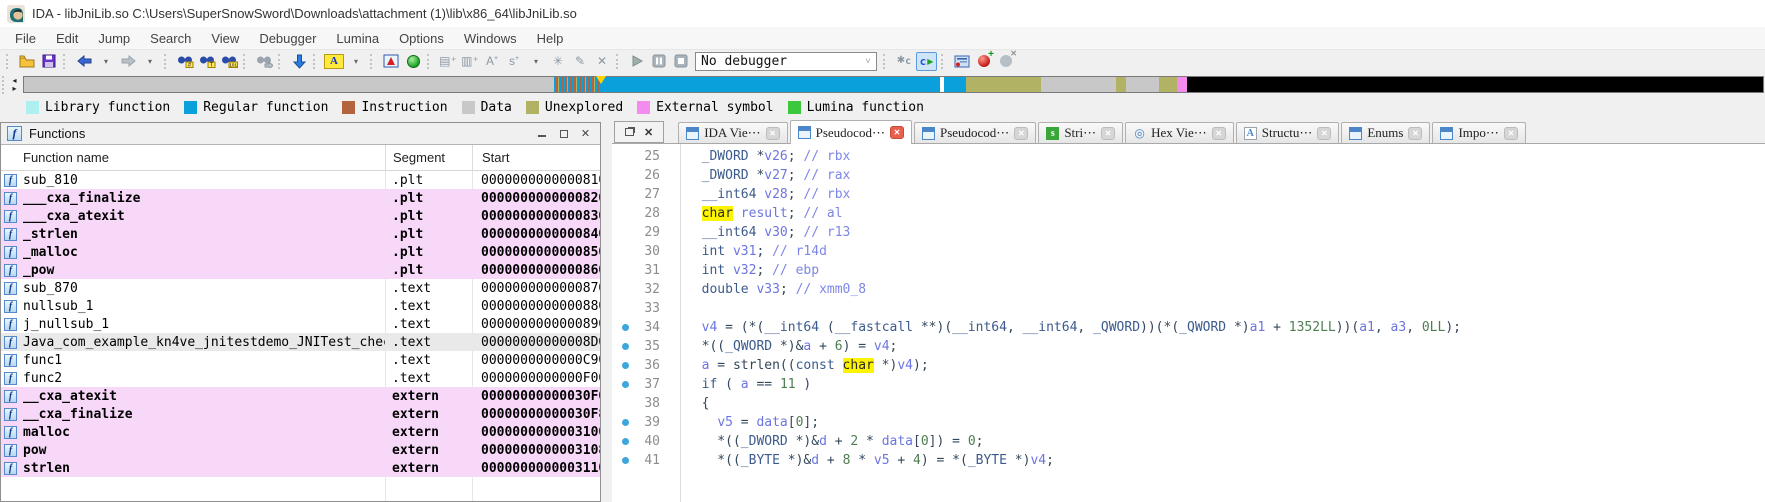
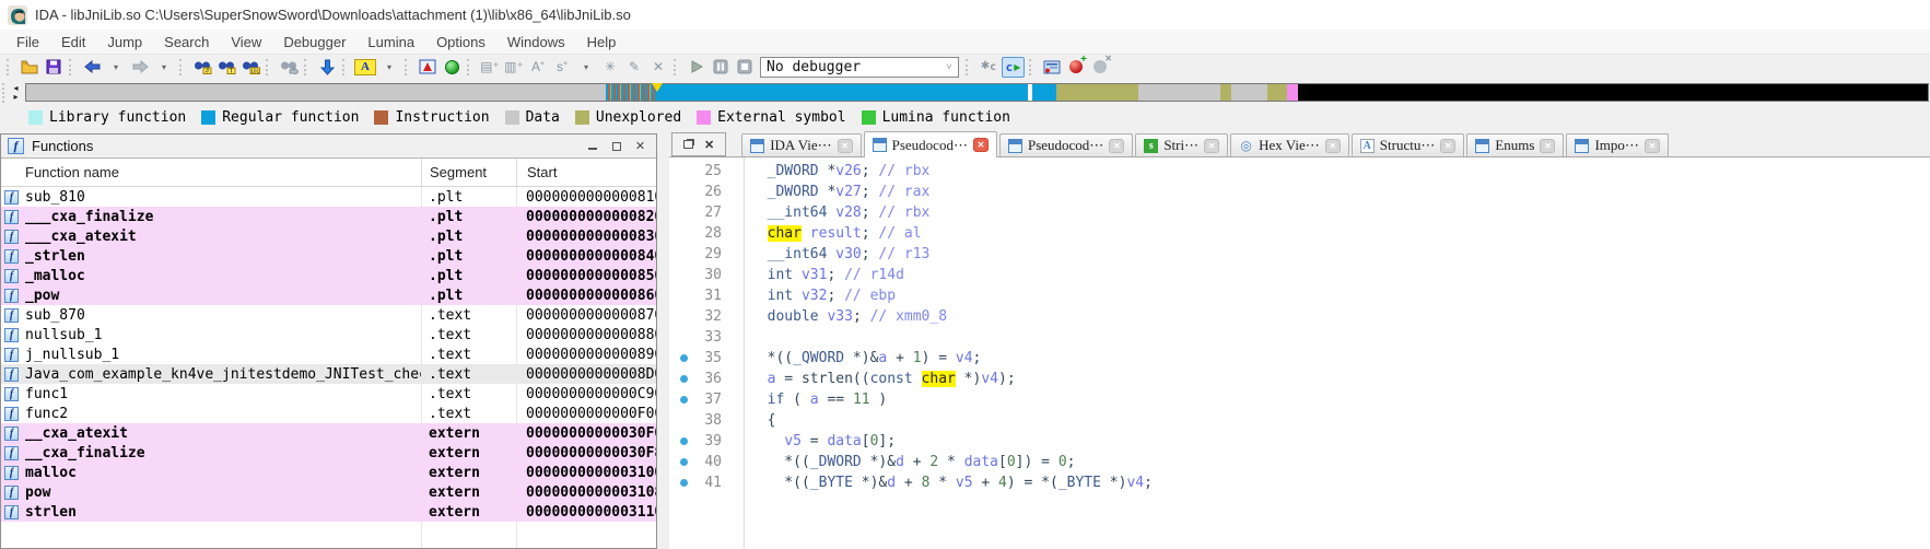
  IDA - libJniLib.so C:\Users\SuperSnowSword\Downloads\attachment (1)\lib\x86_64\libJniLib.so
  File
  Edit
  Jump
  Search
  View
  Debugger
  Lumina
  Options
  Windows
  Help
  ▾
  ▾
  A
  ▾
  ▤⁺
  ▥⁺
  A⁺
  s⁺
  ▾
  ✳
  ✎
  ✕
  No debugger
  ˅
  ✱
  c
  c
  ▶
  ◂
  ▸
  Library function
  Regular function
  Instruction
  Data
  Unexplored
  External symbol
  Lumina function
  Functions
  ✕
  Function name
  Segment
  Start
  sub_810
  .plt
  000000000000081
  ___cxa_finalize
  .plt
  000000000000082
  ___cxa_atexit
  .plt
  000000000000083
  _strlen
  .plt
  000000000000084
  _malloc
  .plt
  000000000000085
  _pow
  .plt
  000000000000086
  sub_870
  .text
  000000000000087
  nullsub_1
  .text
  000000000000088
  j_nullsub_1
  .text
  000000000000089
  Java_com_example_kn4ve_jnitestdemo_JNITest_che
  .text
  00000000000008D
  func1
  .text
  0000000000000C9
  func2
  .text
  0000000000000F0
  __cxa_atexit
  extern
  00000000000030F
  __cxa_finalize
  extern
  00000000000030F
  malloc
  extern
  000000000000310
  pow
  extern
  000000000000310
  strlen
  extern
  000000000000311
  ✕
  IDA Vie⋯
  ✕
  Pseudocod⋯
  ✕
  Pseudocod⋯
  ✕
  s
  Stri⋯
  ✕
  ◎
  Hex Vie⋯
  ✕
  A
  Structu⋯
  ✕
  Enums
  ✕
  Impo⋯
  ✕
  25
  _DWORD *v26; // rbx
  26
  _DWORD *v27; // rax
  27
  __int64 v28; // rbx
  28
  char result; // al
  29
  __int64 v30; // r13
  30
  int v31; // r14d
  31
  int v32; // ebp
  32
  double v33; // xmm0_8
  33
- 34
- v4 = (*(__int64 (__fastcall **)(__int64, __int64, _QWORD))(*(_QWORD *)a1 + 1352LL))(a1, a3, 0LL);
  35
- *((_QWORD *)&a + 6) = v4;
+ *((_QWORD *)&a + 1) = v4;
  36
  a = strlen((const char *)v4);
  37
  if ( a == 11 )
  38
  {
  39
  v5 = data[0];
  40
  *((_DWORD *)&d + 2 * data[0]) = 0;
  41
  *((_BYTE *)&d + 8 * v5 + 4) = *(_BYTE *)v4;
